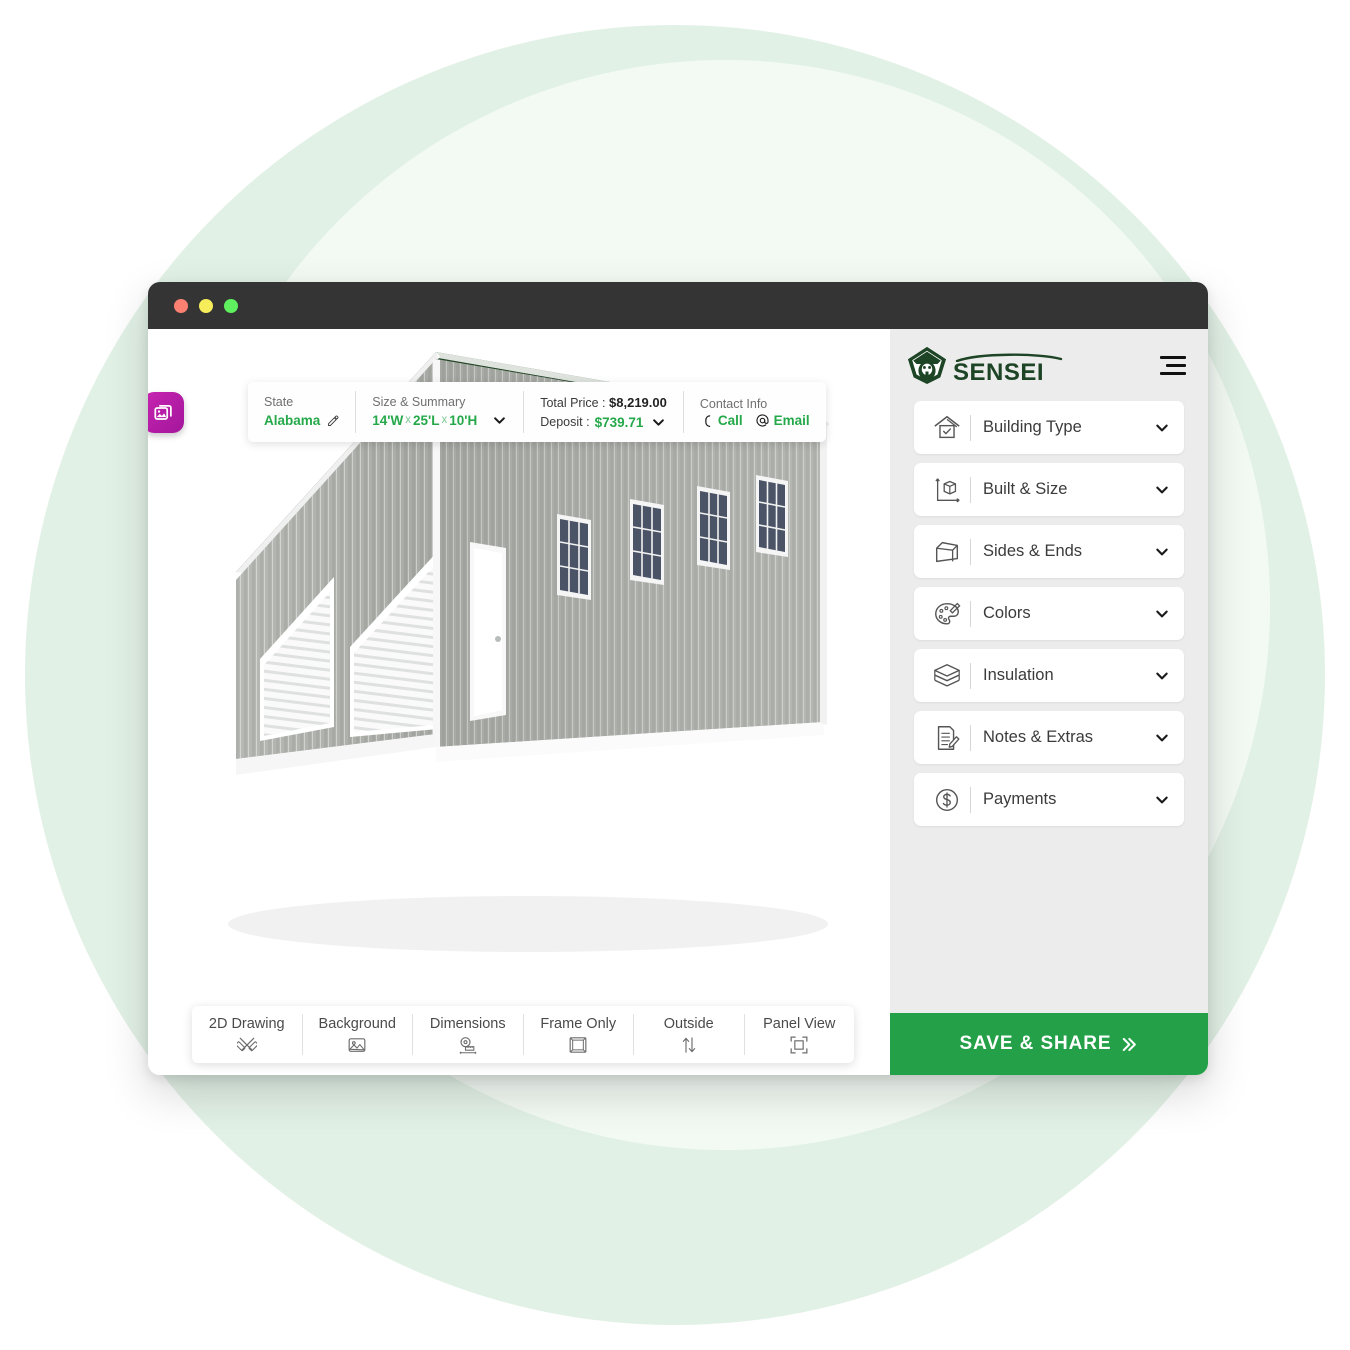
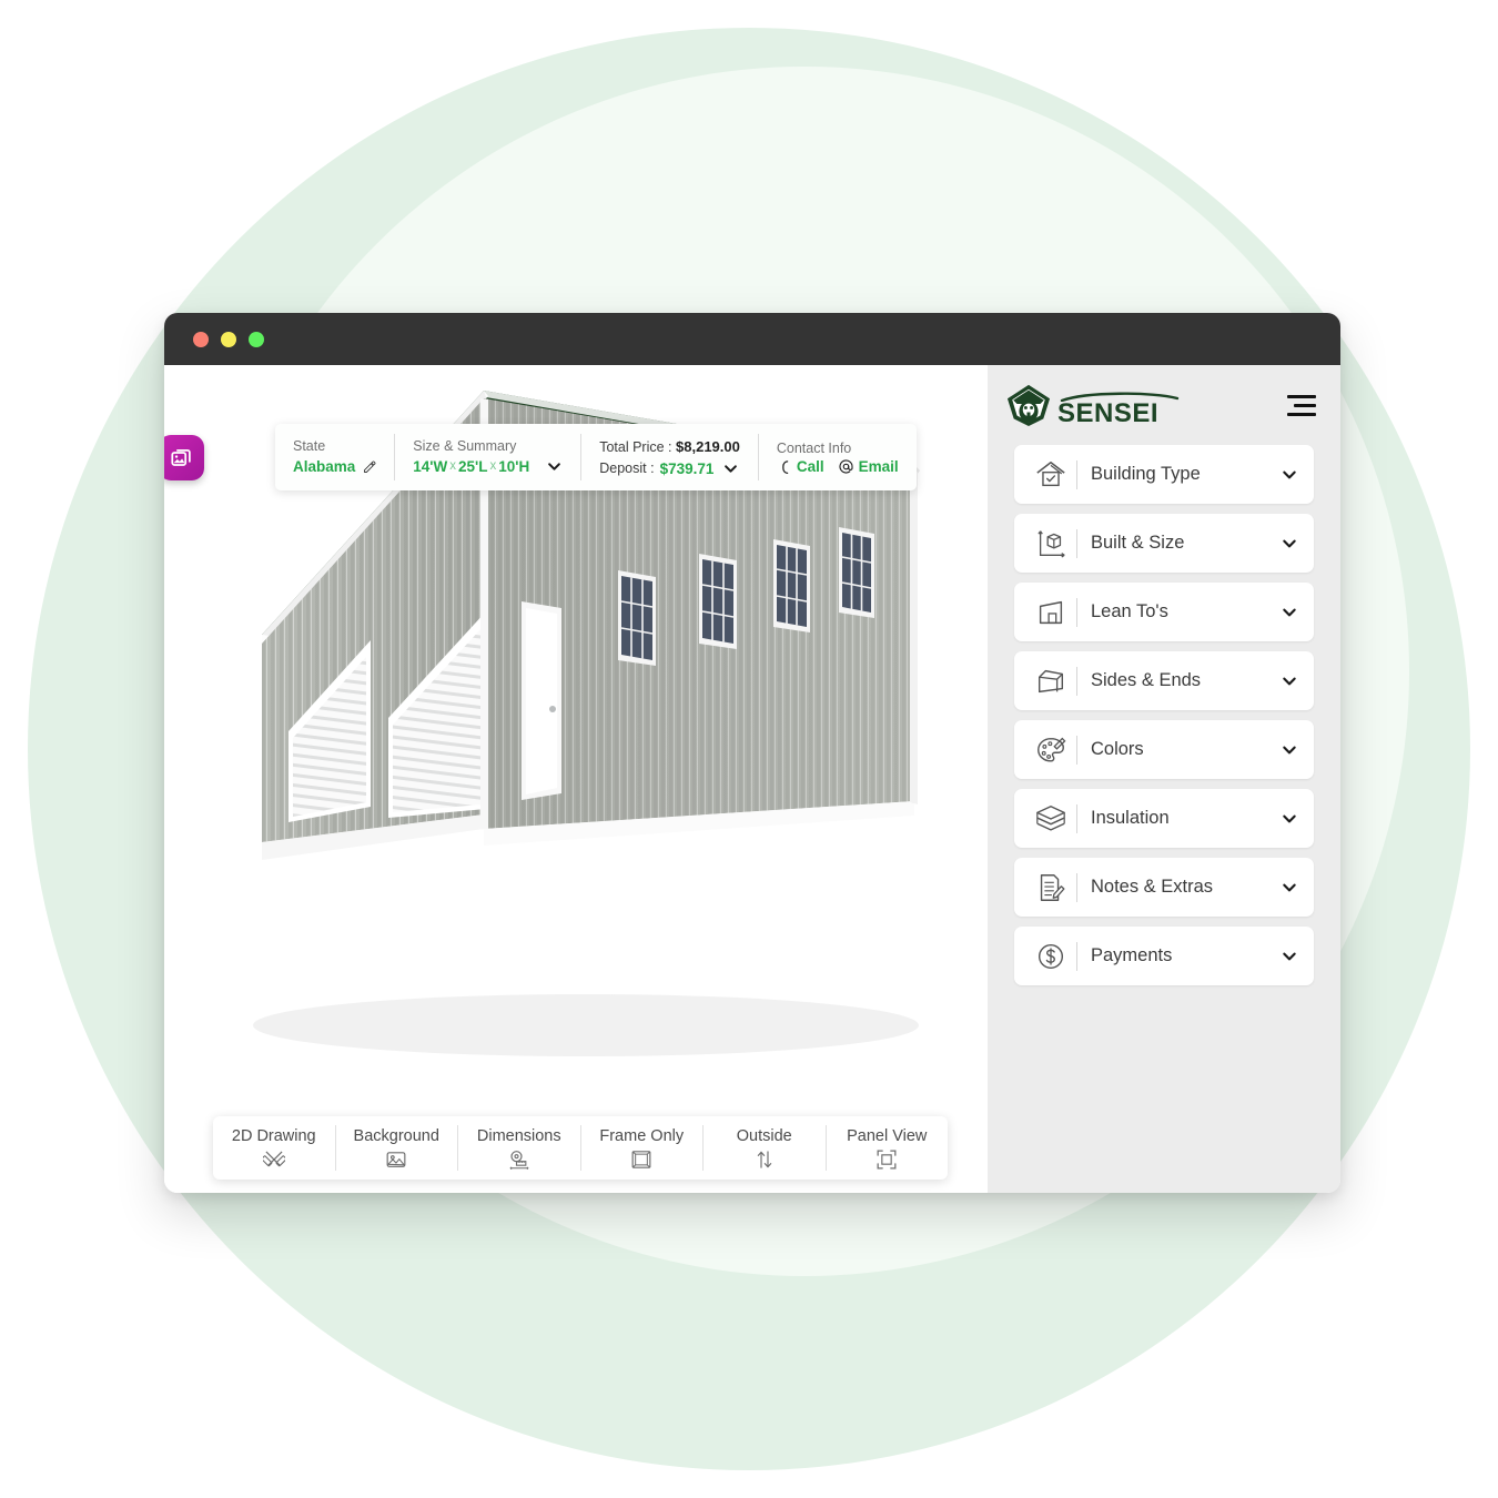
  State
  Alabama
  Size & Summary
  14'W
  x
  25'L
  x
  10'H
  Total Price : $8,219.00
  Deposit :
  $739.71
  Contact Info
  Call
  Email
  2D Drawing
  Background
  Dimensions
  Frame Only
  Outside
  Panel View
  SENSEI
  Building Type
  Built & Size
+ Lean To's
  Sides & Ends
  Colors
  Insulation
  Notes & Extras
  Payments
- SAVE & SHARE
